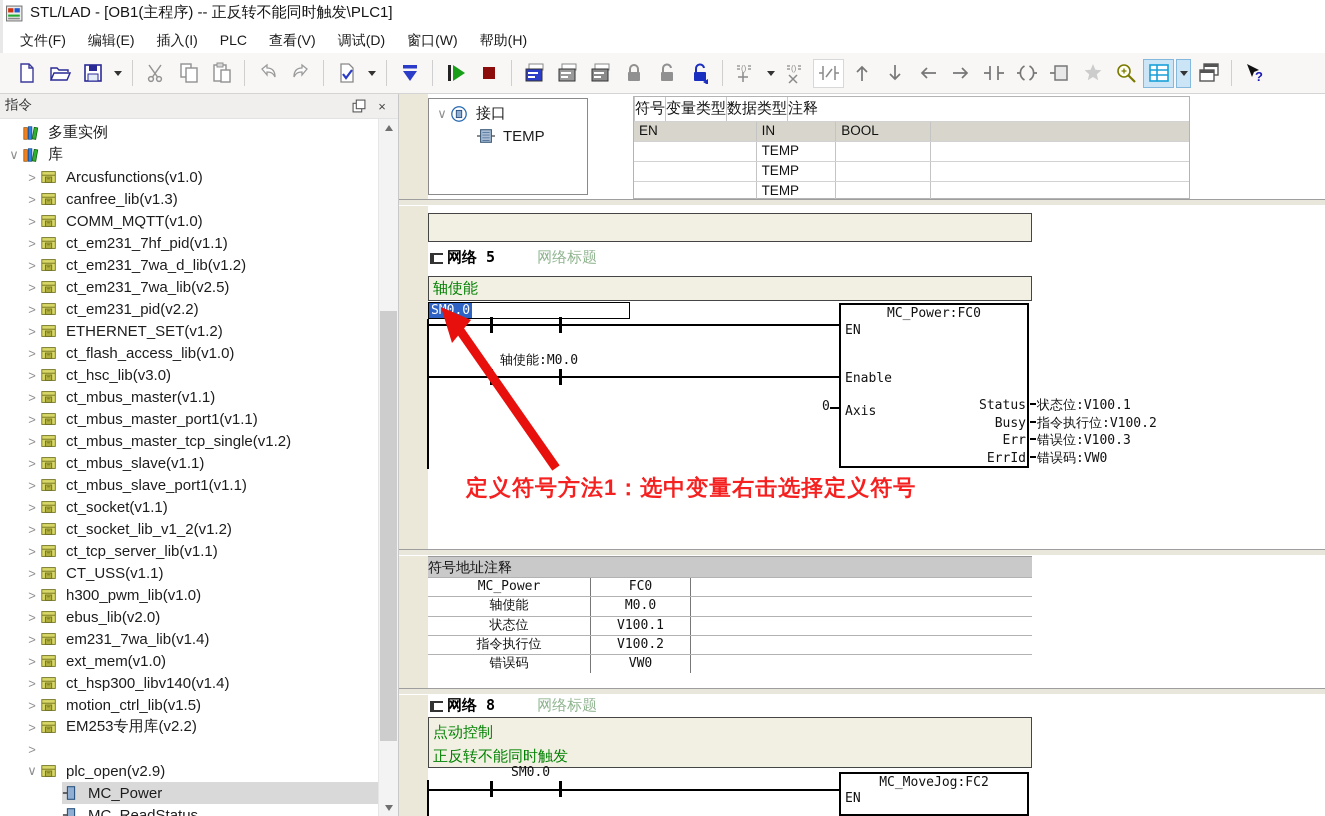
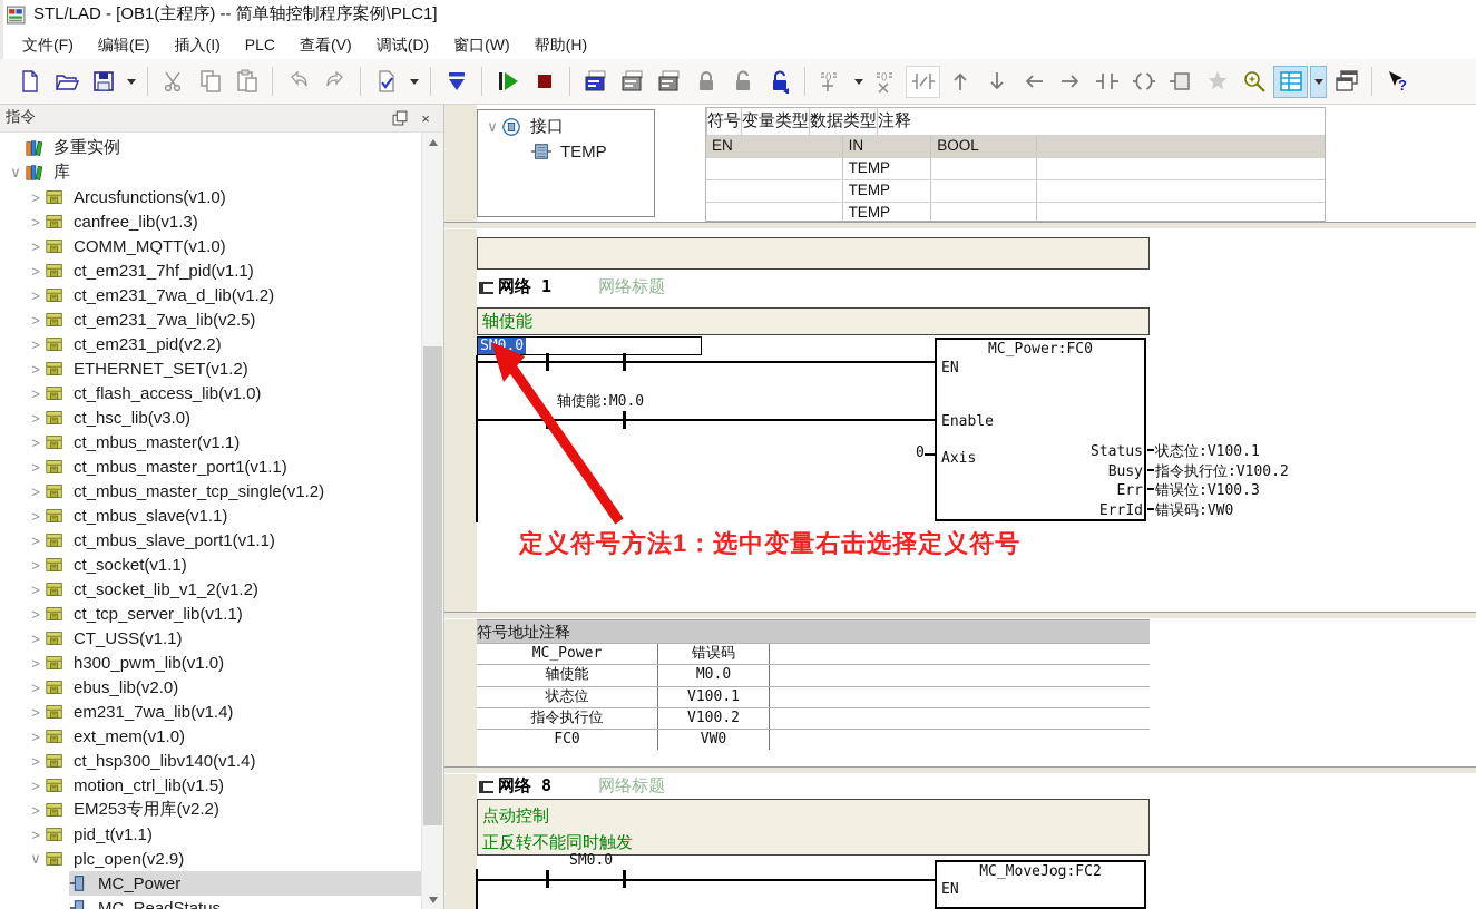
- STL/LAD - [OB1(主程序) -- 正反转不能同时触发\PLC1]
+ STL/LAD - [OB1(主程序) -- 简单轴控制程序案例\PLC1]
  文件(F)
  编辑(E)
  插入(I)
  PLC
  查看(V)
  调试(D)
  窗口(W)
  帮助(H)
  ()
  ()
  ?
  指令
  ×
  多重实例
  ∨
  库
  >
  Arcusfunctions(v1.0)
  >
  canfree_lib(v1.3)
  >
  COMM_MQTT(v1.0)
  >
  ct_em231_7hf_pid(v1.1)
  >
  ct_em231_7wa_d_lib(v1.2)
  >
  ct_em231_7wa_lib(v2.5)
  >
  ct_em231_pid(v2.2)
  >
  ETHERNET_SET(v1.2)
  >
  ct_flash_access_lib(v1.0)
  >
  ct_hsc_lib(v3.0)
  >
  ct_mbus_master(v1.1)
  >
  ct_mbus_master_port1(v1.1)
  >
  ct_mbus_master_tcp_single(v1.2)
  >
  ct_mbus_slave(v1.1)
  >
  ct_mbus_slave_port1(v1.1)
  >
  ct_socket(v1.1)
  >
  ct_socket_lib_v1_2(v1.2)
  >
  ct_tcp_server_lib(v1.1)
  >
  CT_USS(v1.1)
  >
  h300_pwm_lib(v1.0)
  >
  ebus_lib(v2.0)
  >
  em231_7wa_lib(v1.4)
  >
  ext_mem(v1.0)
  >
  ct_hsp300_libv140(v1.4)
  >
  motion_ctrl_lib(v1.5)
  >
  EM253专用库(v2.2)
  >
+ pid_t(v1.1)
  ∨
  plc_open(v2.9)
  MC_Power
  MC_ReadStatus
  ∨
  接口
  TEMP
  符号
  变量类型
  数据类型
  注释
  EN
  IN
  BOOL
  TEMP
  TEMP
  TEMP
- 网络 5
+ 网络 1
  网络标题
  轴使能
  S0.0
  轴使能:M0.0
  0
  MC_Power:FC0
  EN
  Enable
  Axis
  Status
  Busy
  Err
  ErrId
  状态位:V100.1
  指令执行位:V100.2
  错误位:V100.3
  错误码:VW0
  定义符号方法1：选中变量右击选择定义符号
  符号
  地址
  注释
  MC_Power
- FC0
+ 错误码
  轴使能
  M0.0
  状态位
  V100.1
  指令执行位
  V100.2
- 错误码
+ FC0
  VW0
  网络 8
  网络标题
  点动控制
  正反转不能同时触发
  SM0.0
  MC_MoveJog:FC2
  EN
